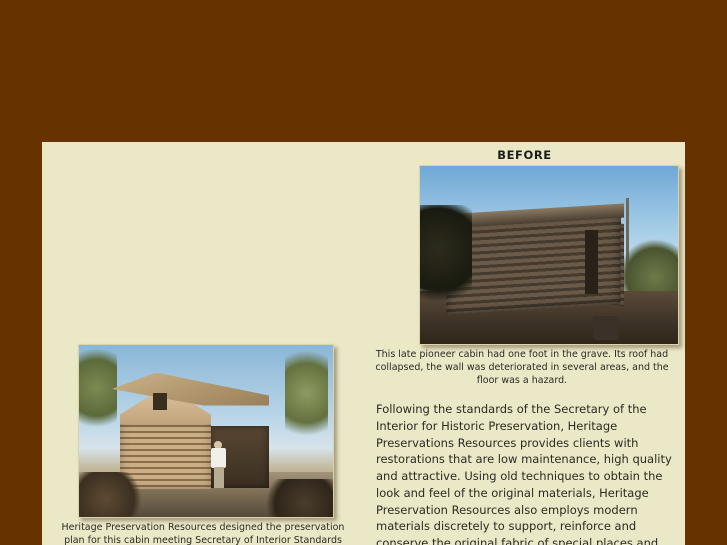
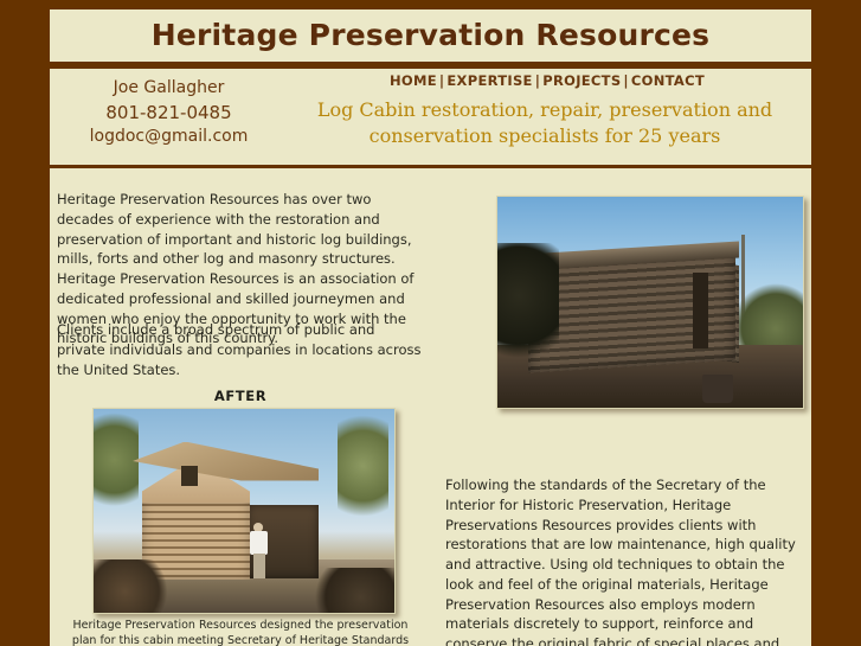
+ Heritage Preservation Resources
+ Joe Gallagher
+ 801-821-0485
+ logdoc@gmail.com
+ HOME | EXPERTISE | PROJECTS | CONTACT
+ Log Cabin restoration, repair, preservation and conservation specialists for 25 years
+ Heritage Preservation Resources has over two decades of experience with the restoration and preservation of important and historic log buildings, mills, forts and other log and masonry structures. Heritage Preservation Resources is an association of dedicated professional and skilled journeymen and women who enjoy the opportunity to work with the historic buildings of this country.
+ Clients include a broad spectrum of public and private individuals and companies in locations across the United States.
+ AFTER
- Heritage Preservation Resources designed the preservation plan for this cabin meeting Secretary of Interior Standards
+ Heritage Preservation Resources designed the preservation plan for this cabin meeting Secretary of Heritage Standards
- BEFORE
- This late pioneer cabin had one foot in the grave. Its roof had collapsed, the wall was deteriorated in several areas, and the floor was a hazard.
  Following the standards of the Secretary of the Interior for Historic Preservation, Heritage Preservations Resources provides clients with restorations that are low maintenance, high quality and attractive. Using old techniques to obtain the look and feel of the original materials, Heritage Preservation Resources also employs modern materials discretely to support, reinforce and conserve the original fabric of special places and
